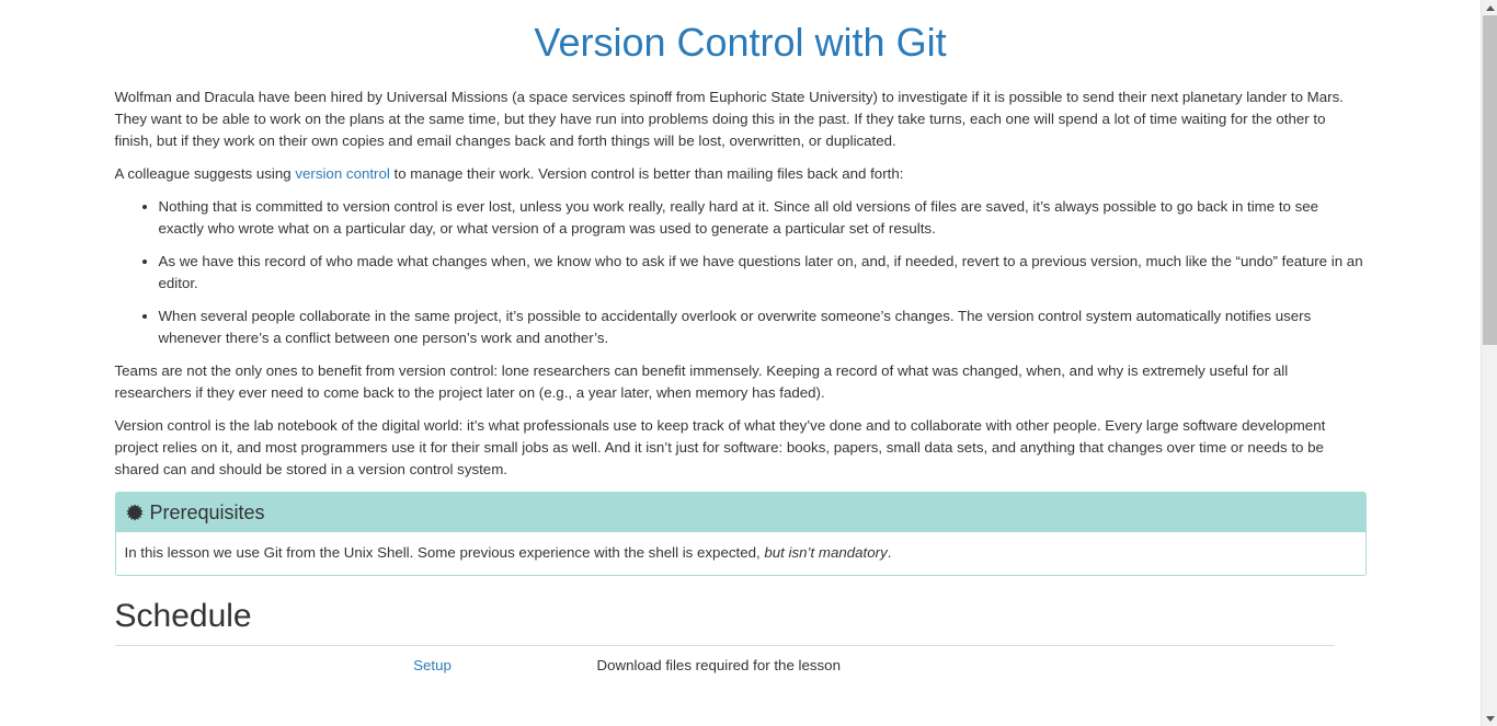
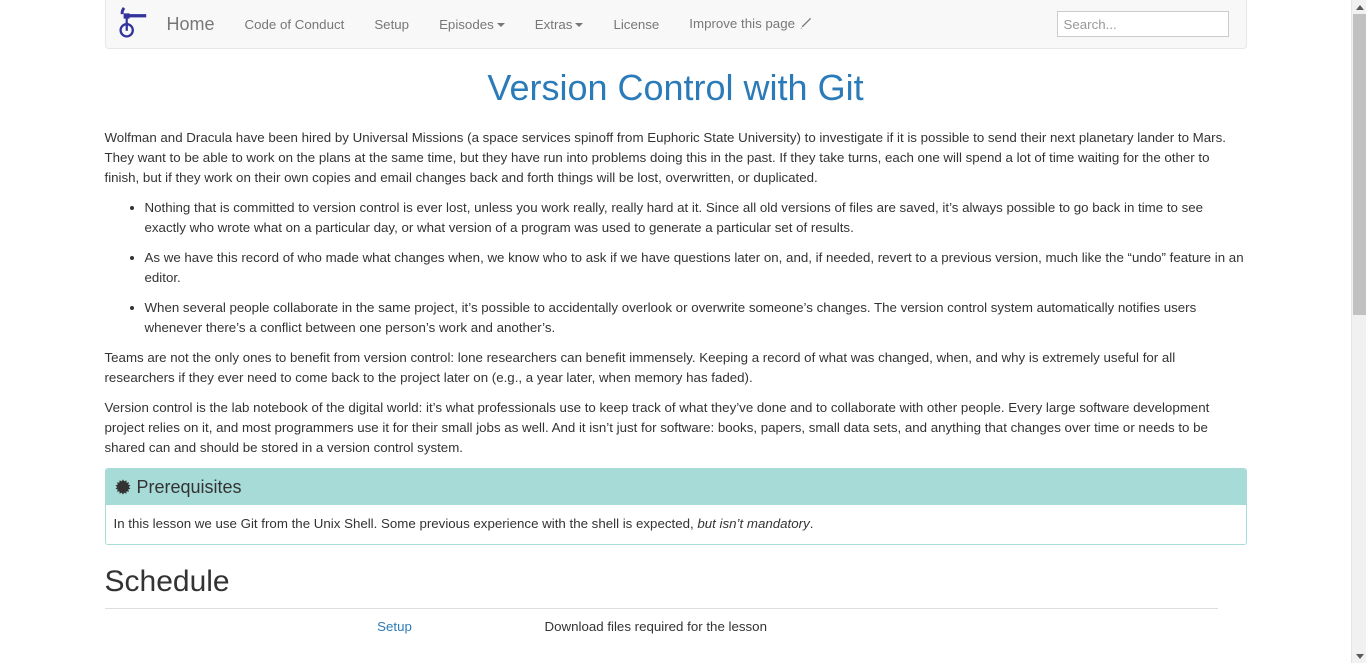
+ Home
+ Code of Conduct
+ Setup
+ Episodes
+ Extras
+ License
+ Improve this page
+ Search...
  Version Control with Git
  Wolfman and Dracula have been hired by Universal Missions (a space services spinoff from Euphoric State University) to investigate if it is possible to send their next planetary lander to Mars. They want to be able to work on the plans at the same time, but they have run into problems doing this in the past. If they take turns, each one will spend a lot of time waiting for the other to finish, but if they work on their own copies and email changes back and forth things will be lost, overwritten, or duplicated.
- A colleague suggests using version control to manage their work. Version control is better than mailing files back and forth:
  Nothing that is committed to version control is ever lost, unless you work really, really hard at it. Since all old versions of files are saved, it’s always possible to go back in time to see exactly who wrote what on a particular day, or what version of a program was used to generate a particular set of results.
  As we have this record of who made what changes when, we know who to ask if we have questions later on, and, if needed, revert to a previous version, much like the “undo” feature in an editor.
  When several people collaborate in the same project, it’s possible to accidentally overlook or overwrite someone’s changes. The version control system automatically notifies users whenever there’s a conflict between one person’s work and another’s.
  Teams are not the only ones to benefit from version control: lone researchers can benefit immensely. Keeping a record of what was changed, when, and why is extremely useful for all researchers if they ever need to come back to the project later on (e.g., a year later, when memory has faded).
  Version control is the lab notebook of the digital world: it’s what professionals use to keep track of what they’ve done and to collaborate with other people. Every large software development project relies on it, and most programmers use it for their small jobs as well. And it isn’t just for software: books, papers, small data sets, and anything that changes over time or needs to be shared can and should be stored in a version control system.
  Prerequisites
  In this lesson we use Git from the Unix Shell. Some previous experience with the shell is expected, but isn’t mandatory.
  Schedule
  	Setup	Download files required for the lesson
